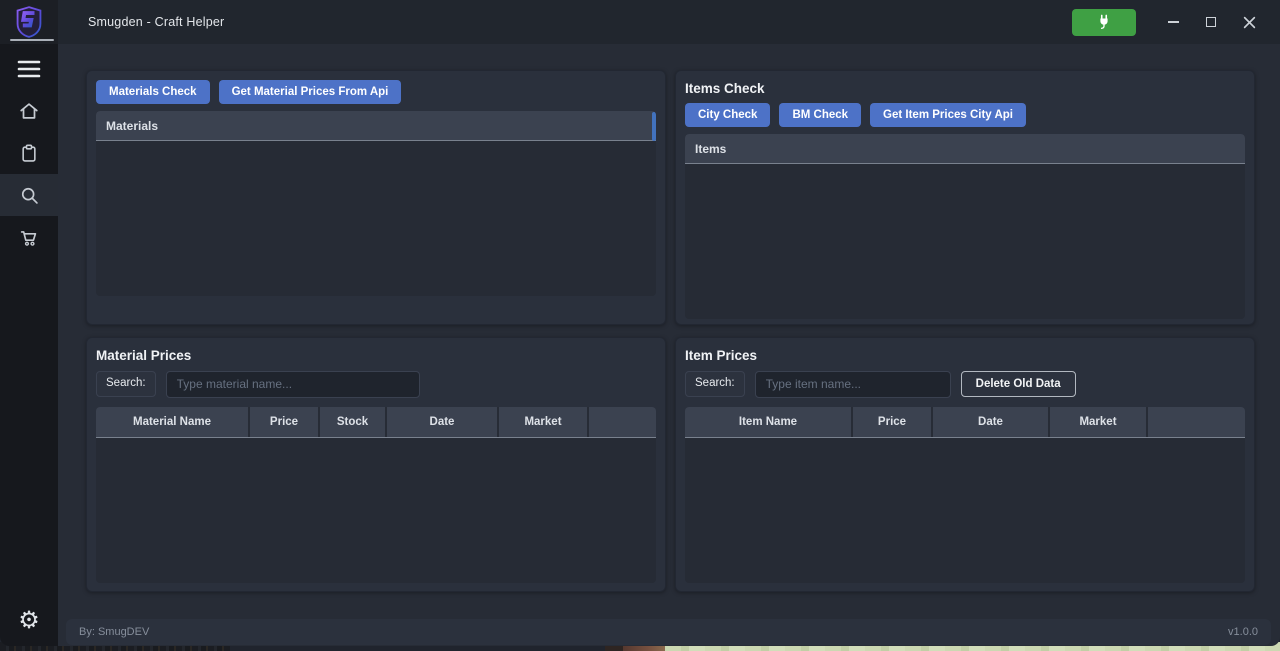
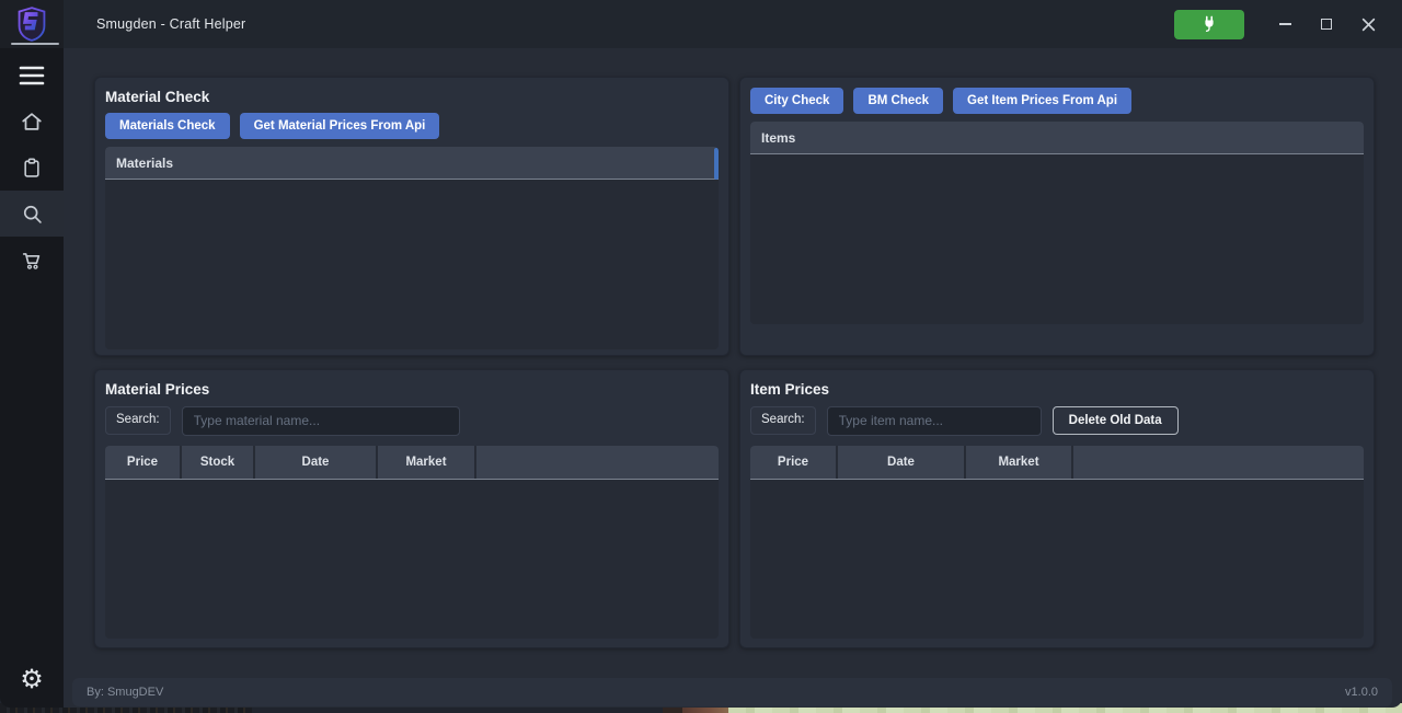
  ⚙
  Smugden - Craft Helper
+ Material Check
  Materials Check
  Get Material Prices From Api
  Materials
- Items Check
  City Check
  BM Check
- Get Item Prices City Api
+ Get Item Prices From Api
  Items
  Material Prices
  Search:
  Type material name...
- Material Name
  Price
  Stock
  Date
  Market
  Item Prices
  Search:
  Type item name...
  Delete Old Data
- Item Name
  Price
  Date
  Market
  By: SmugDEV
  v1.0.0
